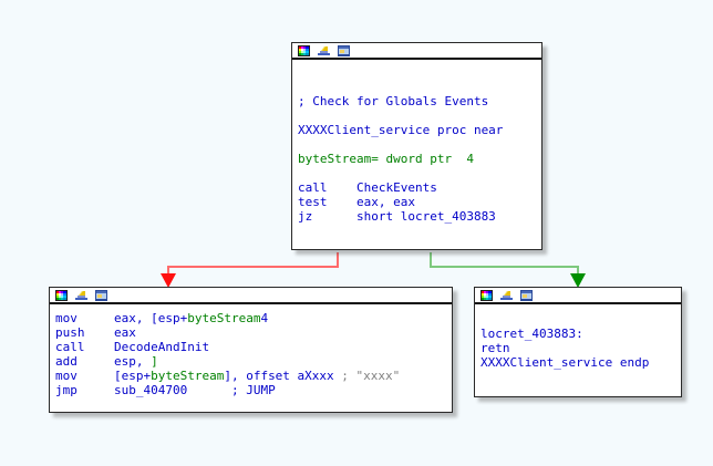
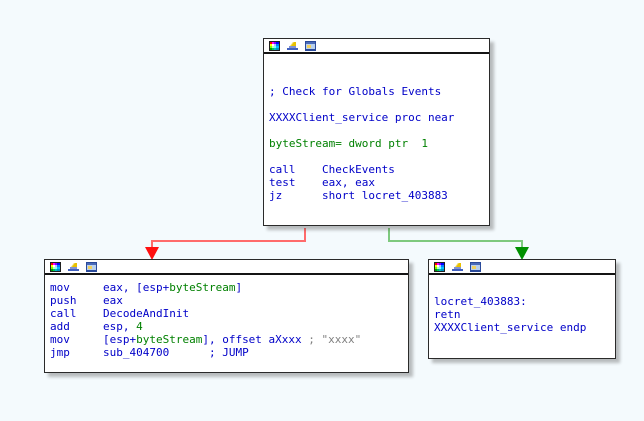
  ; Check for Globals Events
  XXXXClient_service proc near
- byteStream= dword ptr 4
+ byteStream= dword ptr 1
  call CheckEvents
  test eax, eax
  jz short locret_403883
- mov eax, [esp+byteStream4
+ mov eax, [esp+byteStream]
  push eax
  call DecodeAndInit
- add esp, ]
+ add esp, 4
  mov [esp+byteStream], offset aXxxx ; "xxxx"
  jmp sub_404700 ; JUMP
  locret_403883:
  retn
  XXXXClient_service endp
